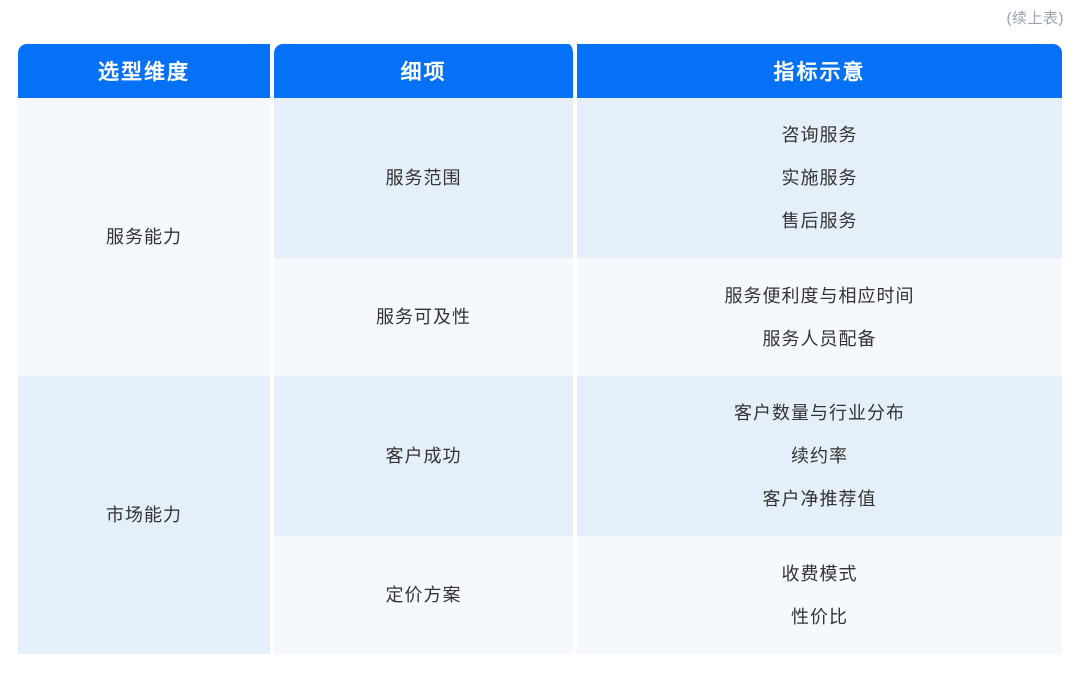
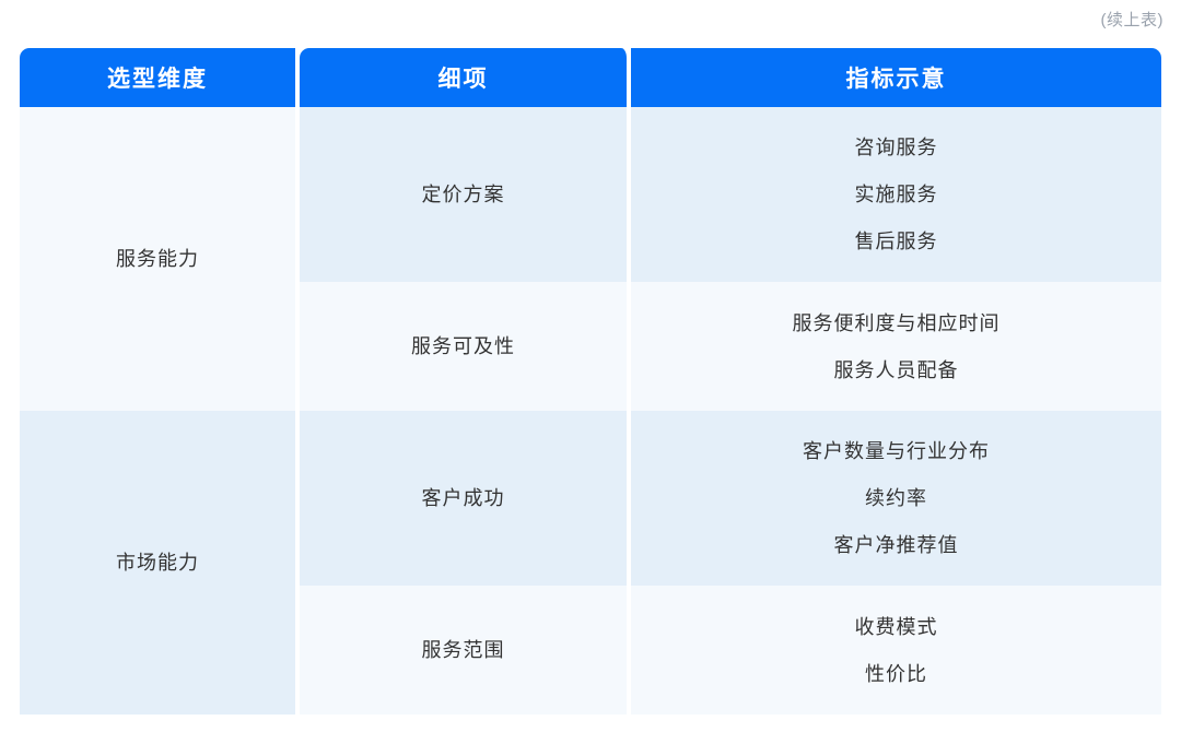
  (续上表)
  选型维度	细项	指标示意
- 服务能力	服务范围	咨询服务 实施服务 售后服务
+ 服务能力	定价方案	咨询服务 实施服务 售后服务
  服务可及性	服务便利度与相应时间 服务人员配备
  市场能力	客户成功	客户数量与行业分布 续约率 客户净推荐值
- 定价方案	收费模式 性价比
+ 服务范围	收费模式 性价比
